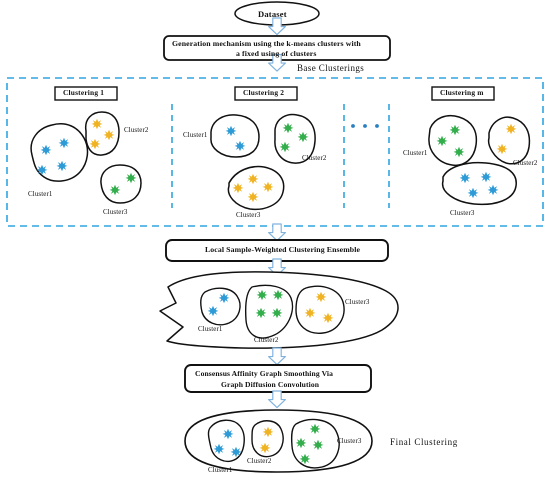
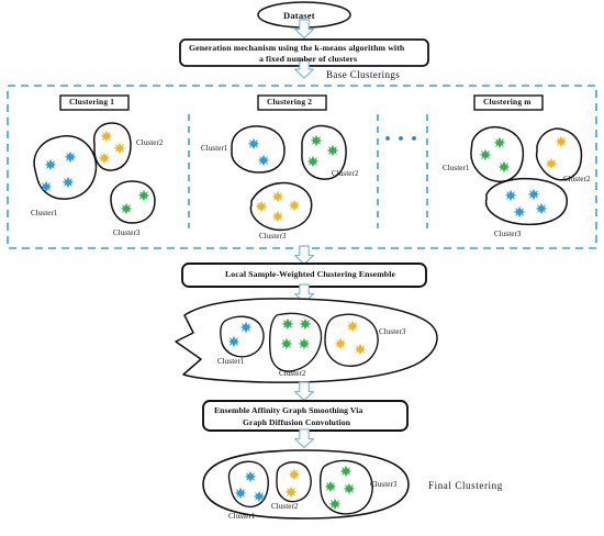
  Dataset
- Generation mechanism using the k-means clusters with
+ Generation mechanism using the k-means algorithm with
- a fixed using of clusters
+ a fixed number of clusters
  Base Clusterings
  Clustering 1
  Cluster1
  Cluster2
  Cluster3
  Clustering 2
  Cluster1
  Cluster2
  Cluster3
  Clustering m
  Cluster1
  Cluster2
  Cluster3
  Local Sample-Weighted Clustering Ensemble
  Cluster1
  Cluster2
  Cluster3
- Consensus Affinity Graph Smoothing Via
+ Ensemble Affinity Graph Smoothing Via
  Graph Diffusion Convolution
  Cluster1
  Cluster2
  Cluster3
  Final Clustering
